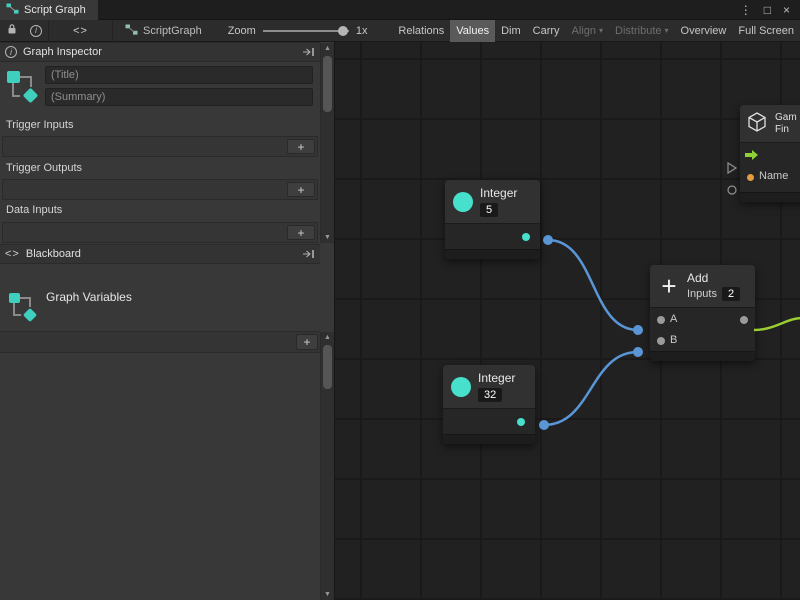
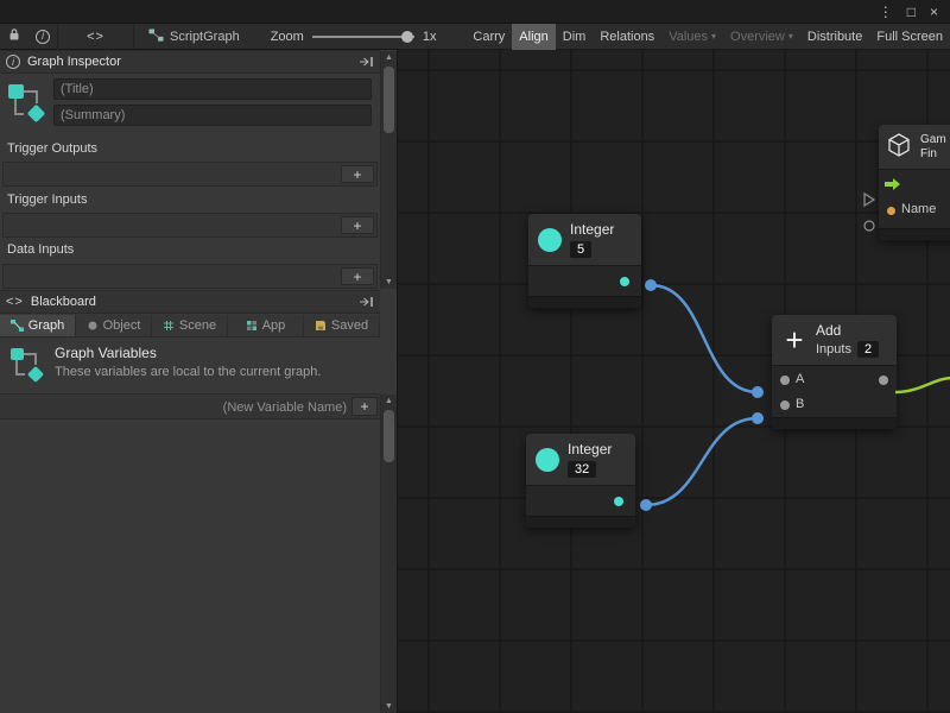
- Script Graph
  ⋮
  □
  ×
  i
  <>
  ScriptGraph
  Zoom
  1x
- Relations
+ Carry
- Values
+ Align
  Dim
- Carry
+ Relations
- Align
+ Values
  ▾
- Distribute
+ Overview
  ▾
- Overview
+ Distribute
  Full Screen
  i
  Graph Inspector
  (Title)
  (Summary)
- Trigger Inputs
+ Trigger Outputs
  +
- Trigger Outputs
+ Trigger Inputs
  +
  Data Inputs
  +
  <>
  Blackboard
+ Graph
+ Object
+ Scene
+ App
+ Saved
  Graph Variables
+ These variables are local to the current graph.
+ (New Variable Name)
  +
  Integer
  5
  Integer
  32
  +
  Add
  Inputs
  2
  A
  B
  Gam
  Fin
  Name
